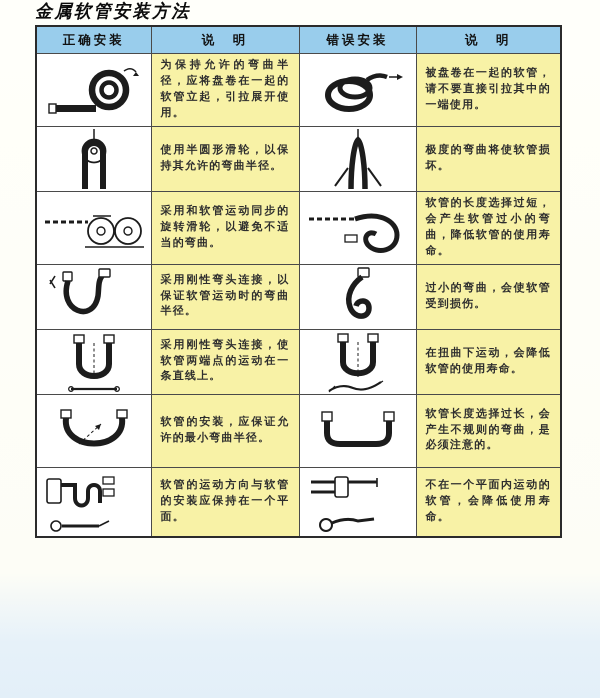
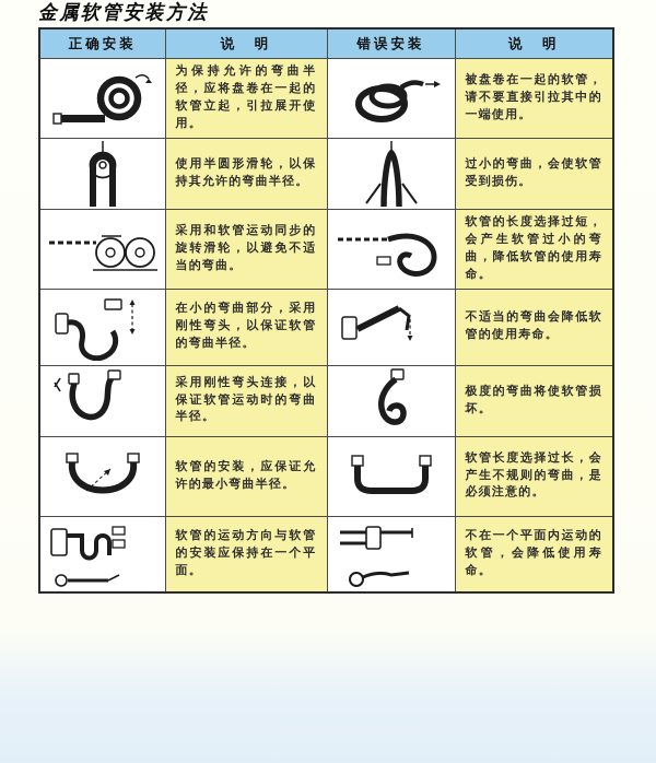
  金属软管安装方法
  正确安装	说 明	错误安装	说 明
  	为保持允许的弯曲半径，应将盘卷在一起的软管立起，引拉展开使用。		被盘卷在一起的软管，请不要直接引拉其中的一端使用。
- 	使用半圆形滑轮，以保持其允许的弯曲半径。		极度的弯曲将使软管损坏。
+ 	使用半圆形滑轮，以保持其允许的弯曲半径。		过小的弯曲，会使软管受到损伤。
  	采用和软管运动同步的旋转滑轮，以避免不适当的弯曲。		软管的长度选择过短，会产生软管过小的弯曲，降低软管的使用寿命。
+ 	在小的弯曲部分，采用刚性弯头，以保证软管的弯曲半径。		不适当的弯曲会降低软管的使用寿命。
- 	采用刚性弯头连接，以保证软管运动时的弯曲半径。		过小的弯曲，会使软管受到损伤。
+ 	采用刚性弯头连接，以保证软管运动时的弯曲半径。		极度的弯曲将使软管损坏。
- 	采用刚性弯头连接，使软管两端点的运动在一条直线上。		在扭曲下运动，会降低软管的使用寿命。
  	软管的安装，应保证允许的最小弯曲半径。		软管长度选择过长，会产生不规则的弯曲，是必须注意的。
  	软管的运动方向与软管的安装应保持在一个平面。		不在一个平面内运动的软管，会降低使用寿命。
